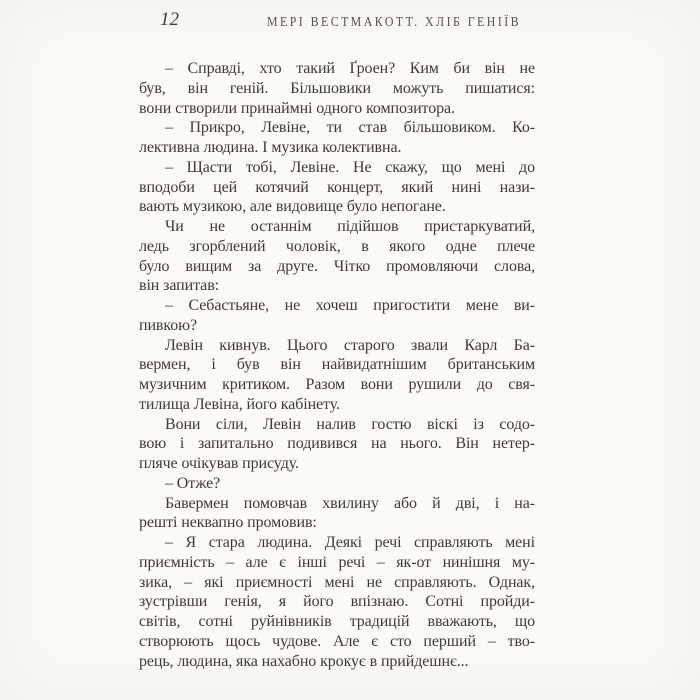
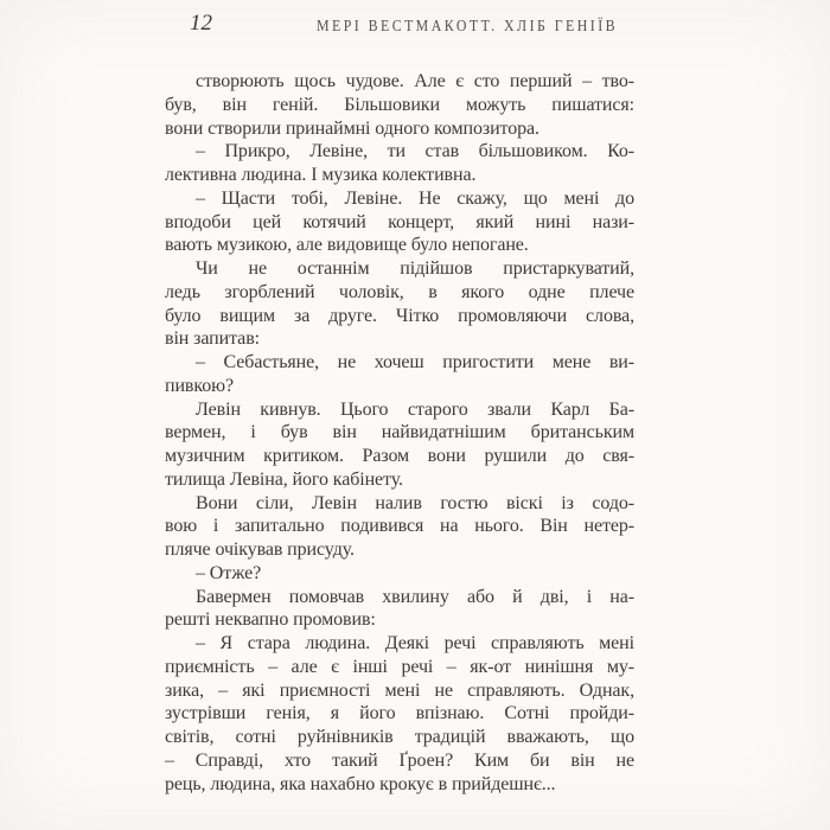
  12
  МЕРІ ВЕСТМАКОТТ. ХЛІБ ГЕНІЇВ
- – Справді, хто такий Ґроен? Ким би він не
+ створюють щось чудове. Але є сто перший – тво-
  був, він геній. Більшовики можуть пишатися:
  вони створили принаймні одного композитора.
  – Прикро, Левіне, ти став більшовиком. Ко-
  лективна людина. І музика колективна.
  – Щасти тобі, Левіне. Не скажу, що мені до
  вподоби цей котячий концерт, який нині нази-
  вають музикою, але видовище було непогане.
  Чи не останнім підійшов пристаркуватий,
  ледь згорблений чоловік, в якого одне плече
  було вищим за друге. Чітко промовляючи слова,
  він запитав:
  – Себастьяне, не хочеш пригостити мене ви-
  пивкою?
  Левін кивнув. Цього старого звали Карл Ба-
  вермен, і був він найвидатнішим британським
  музичним критиком. Разом вони рушили до свя-
  тилища Левіна, його кабінету.
  Вони сіли, Левін налив гостю віскі із содо-
  вою і запитально подивився на нього. Він нетер-
  пляче очікував присуду.
  – Отже?
  Бавермен помовчав хвилину або й дві, і на-
  решті неквапно промовив:
  – Я стара людина. Деякі речі справляють мені
  приємність – але є інші речі – як-от нинішня му-
  зика, – які приємності мені не справляють. Однак,
  зустрівши генія, я його впізнаю. Сотні пройди-
  світів, сотні руйнівників традицій вважають, що
- створюють щось чудове. Але є сто перший – тво-
+ – Справді, хто такий Ґроен? Ким би він не
  рець, людина, яка нахабно крокує в прийдешнє...
